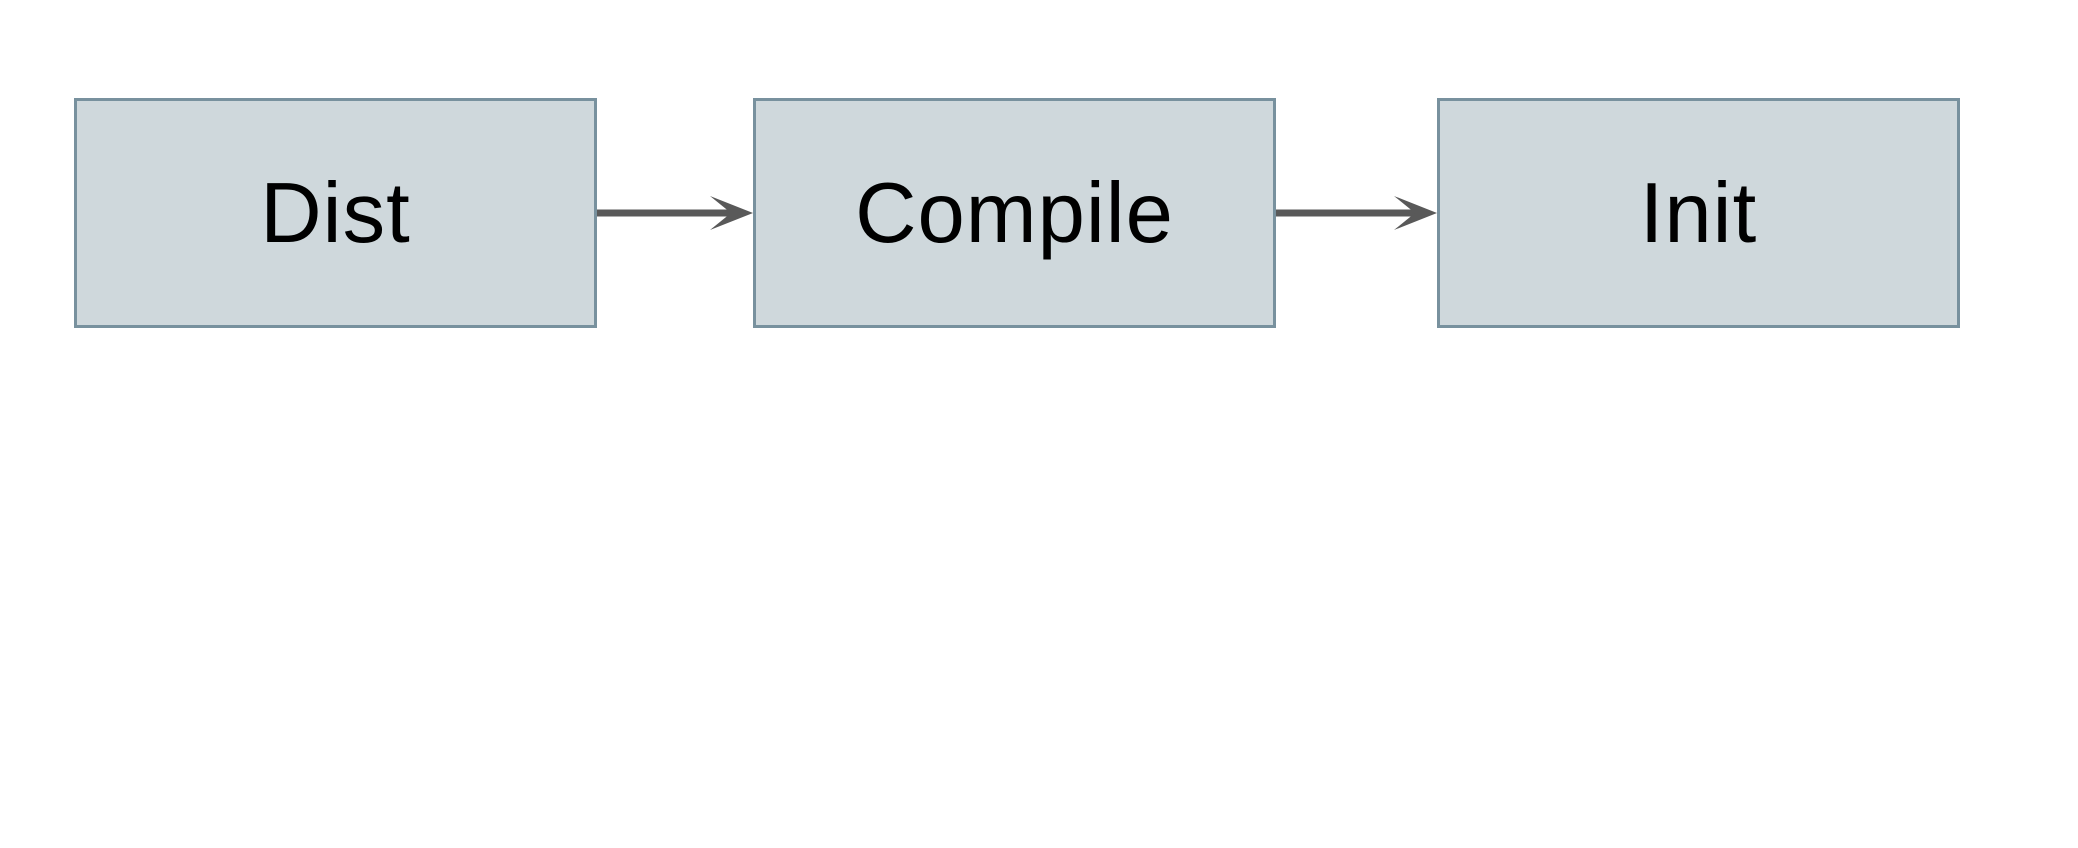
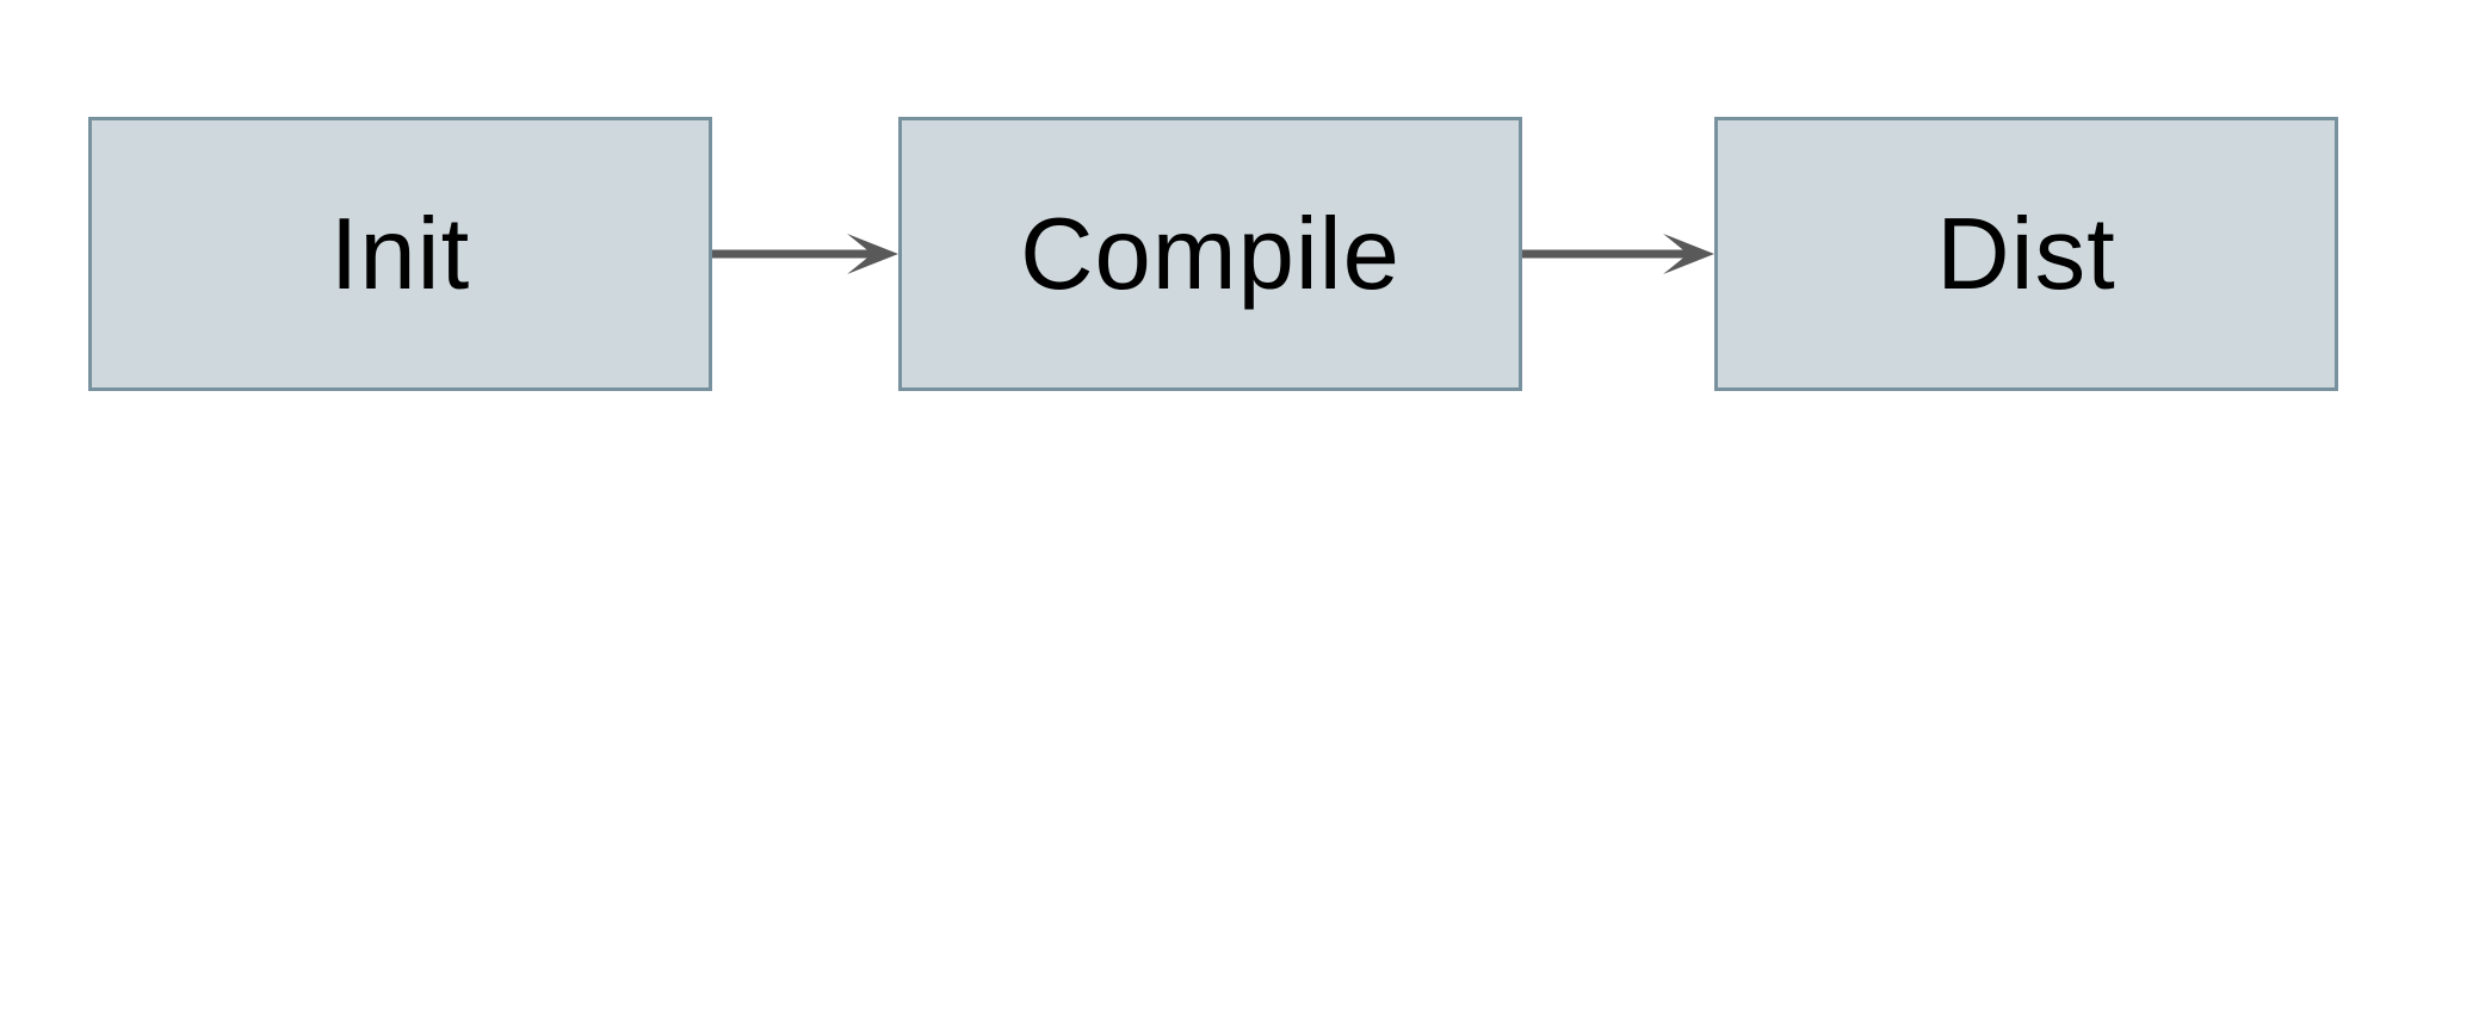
- Dist
+ Init
  Compile
- Init
+ Dist
